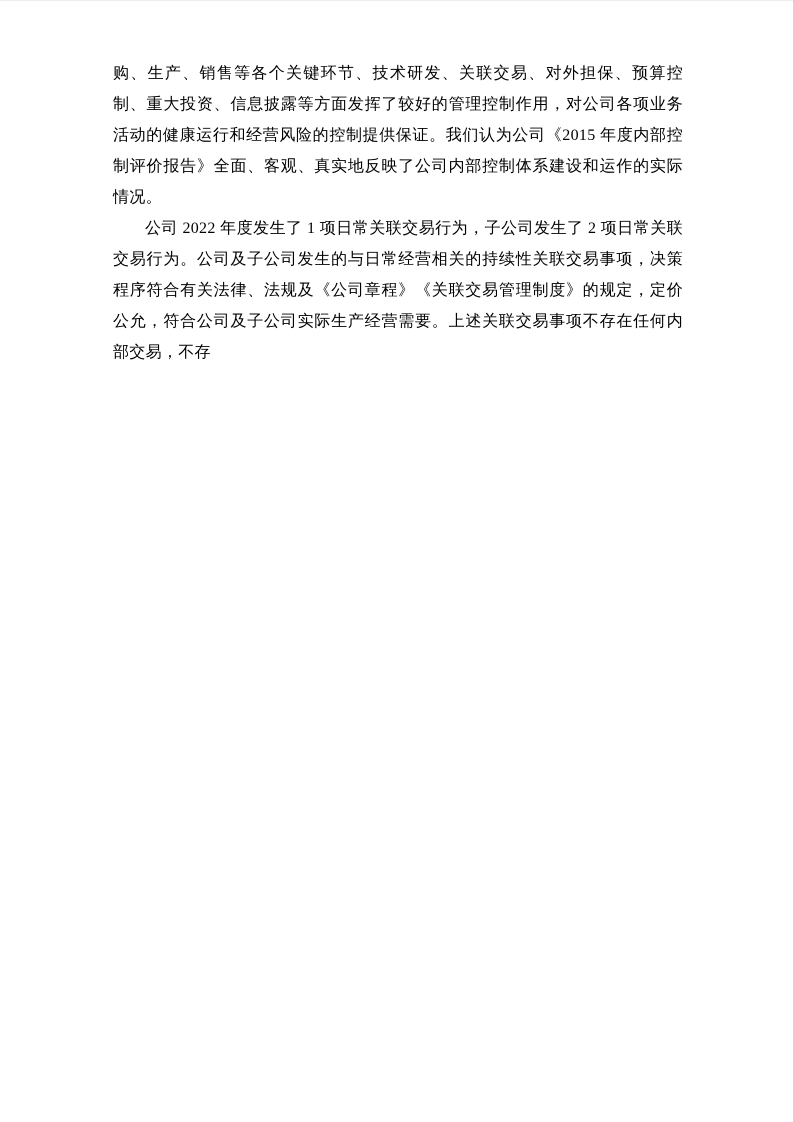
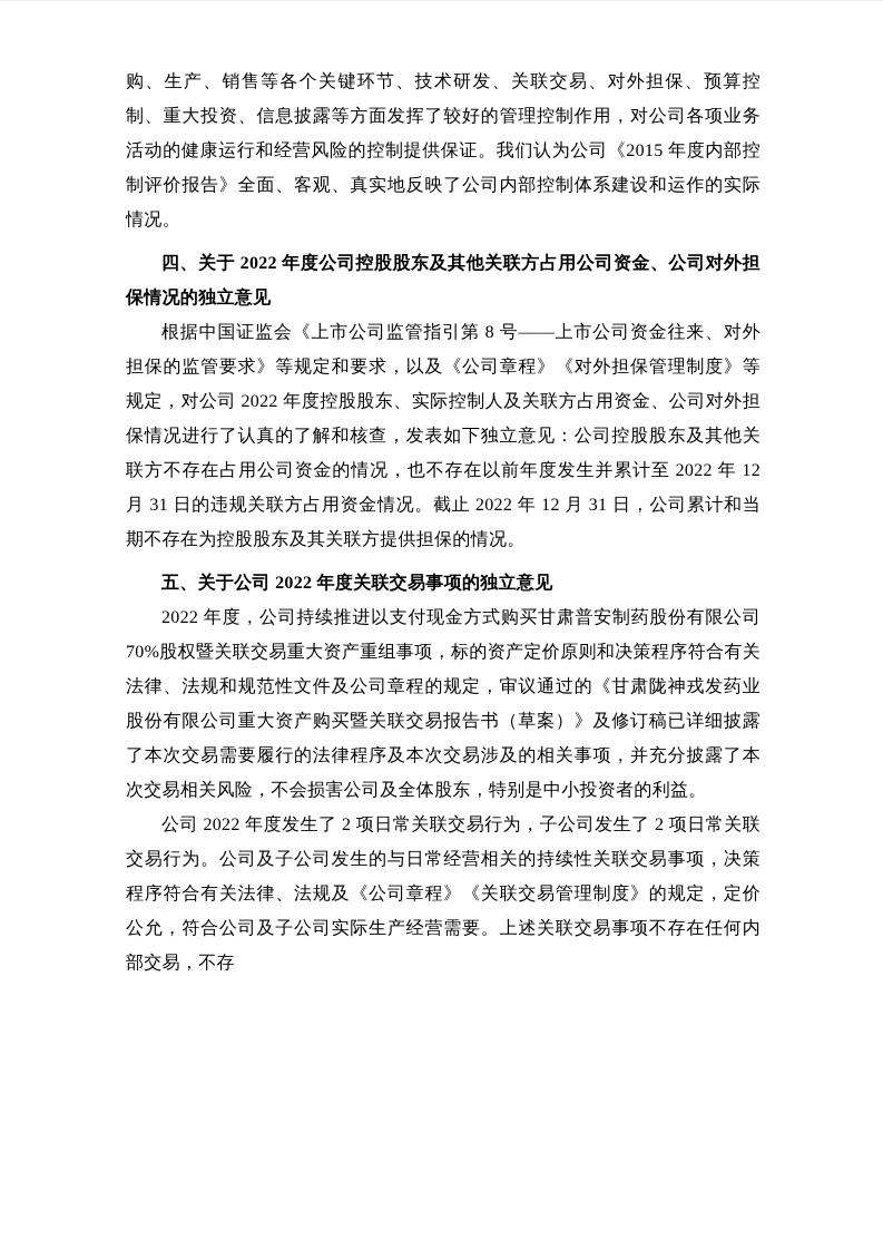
  购、生产、销售等各个关键环节、技术研发、关联交易、对外担保、预算控制、重大投资、信息披露等方面发挥了较好的管理控制作用，对公司各项业务活动的健康运行和经营风险的控制提供保证。我们认为公司《2015 年度内部控制评价报告》全面、客观、真实地反映了公司内部控制体系建设和运作的实际情况。
+ 四、关于 2022 年度公司控股股东及其他关联方占用公司资金、公司对外担保情况的独立意见
+ 根据中国证监会《上市公司监管指引第 8 号——上市公司资金往来、对外担保的监管要求》等规定和要求，以及《公司章程》《对外担保管理制度》等规定，对公司 2022 年度控股股东、实际控制人及关联方占用资金、公司对外担保情况进行了认真的了解和核查，发表如下独立意见：公司控股股东及其他关联方不存在占用公司资金的情况，也不存在以前年度发生并累计至 2022 年 12 月 31 日的违规关联方占用资金情况。截止 2022 年 12 月 31 日，公司累计和当期不存在为控股股东及其关联方提供担保的情况。
+ 五、关于公司 2022 年度关联交易事项的独立意见
+ 2022 年度，公司持续推进以支付现金方式购买甘肃普安制药股份有限公司 70%股权暨关联交易重大资产重组事项，标的资产定价原则和决策程序符合有关法律、法规和规范性文件及公司章程的规定，审议通过的《甘肃陇神戎发药业股份有限公司重大资产购买暨关联交易报告书（草案）》及修订稿已详细披露了本次交易需要履行的法律程序及本次交易涉及的相关事项，并充分披露了本次交易相关风险，不会损害公司及全体股东，特别是中小投资者的利益。
- 公司 2022 年度发生了 1 项日常关联交易行为，子公司发生了 2 项日常关联交易行为。公司及子公司发生的与日常经营相关的持续性关联交易事项，决策程序符合有关法律、法规及《公司章程》《关联交易管理制度》的规定，定价公允，符合公司及子公司实际生产经营需要。上述关联交易事项不存在任何内部交易，不存
+ 公司 2022 年度发生了 2 项日常关联交易行为，子公司发生了 2 项日常关联交易行为。公司及子公司发生的与日常经营相关的持续性关联交易事项，决策程序符合有关法律、法规及《公司章程》《关联交易管理制度》的规定，定价公允，符合公司及子公司实际生产经营需要。上述关联交易事项不存在任何内部交易，不存
